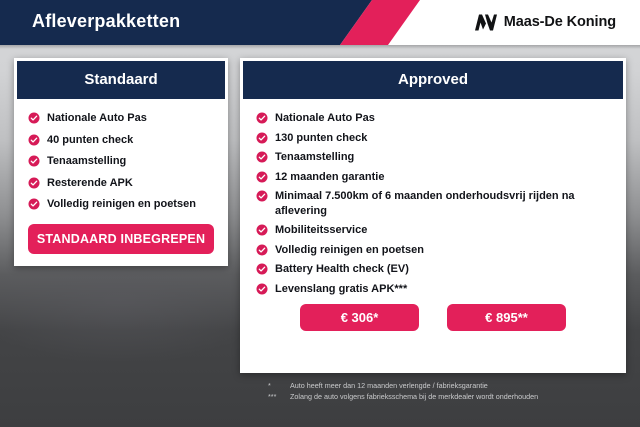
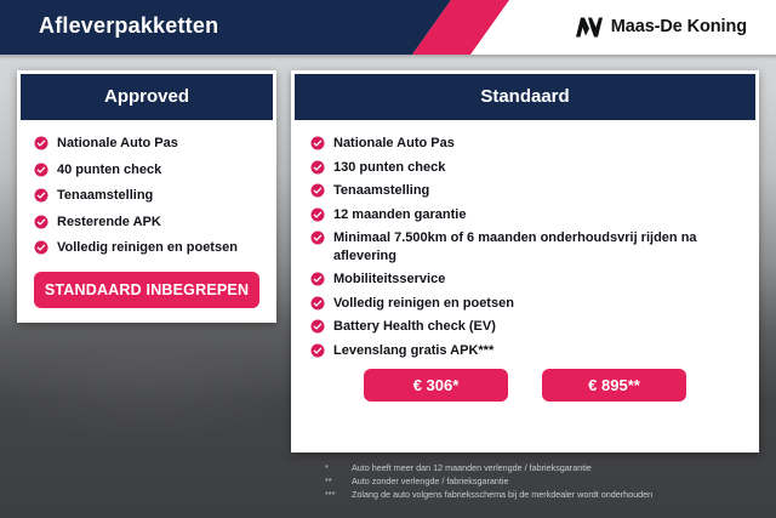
  Afleverpakketten
  Maas-De Koning
- Standaard
+ Approved
  Nationale Auto Pas
  40 punten check
  Tenaamstelling
  Resterende APK
  Volledig reinigen en poetsen
  STANDAARD INBEGREPEN
- Approved
+ Standaard
  Nationale Auto Pas
  130 punten check
  Tenaamstelling
  12 maanden garantie
  Minimaal 7.500km of 6 maanden onderhoudsvrij rijden na aflevering
  Mobiliteitsservice
  Volledig reinigen en poetsen
  Battery Health check (EV)
  Levenslang gratis APK***
  € 306*
  € 895**
  *
  Auto heeft meer dan 12 maanden verlengde / fabrieksgarantie
+ **
+ Auto zonder verlengde / fabrieksgarantie
  ***
  Zolang de auto volgens fabrieksschema bij de merkdealer wordt onderhouden
